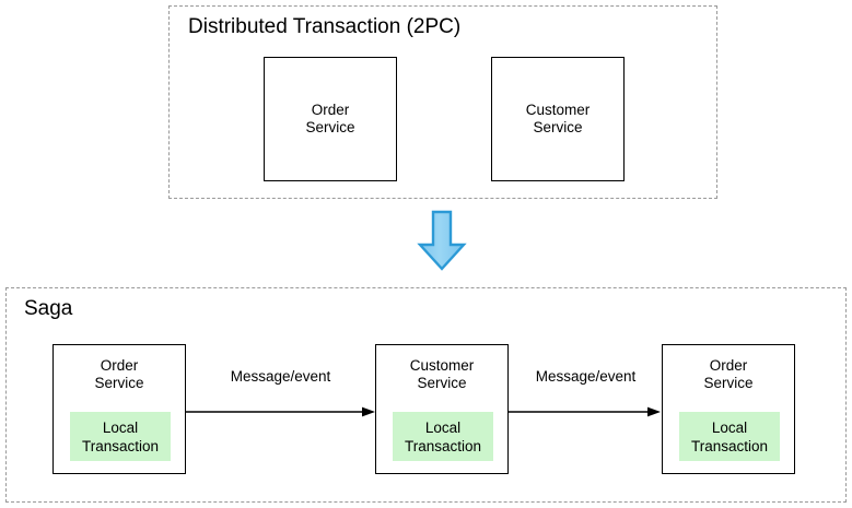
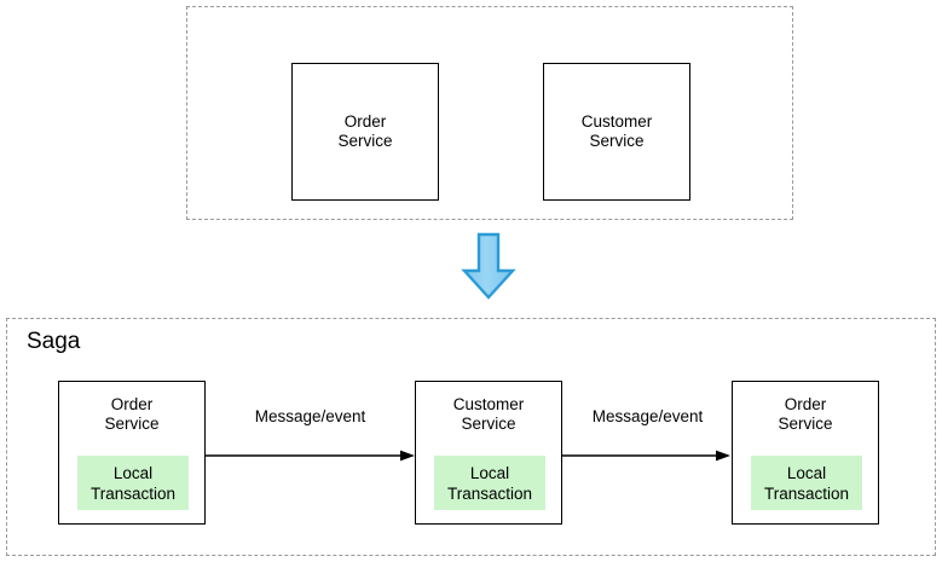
- Distributed Transaction (2PC)
  Order
  Service
  Customer
  Service
  Saga
  Order
  Service
  Local
  Transaction
  Message/event
  Customer
  Service
  Local
  Transaction
  Message/event
  Order
  Service
  Local
  Transaction
